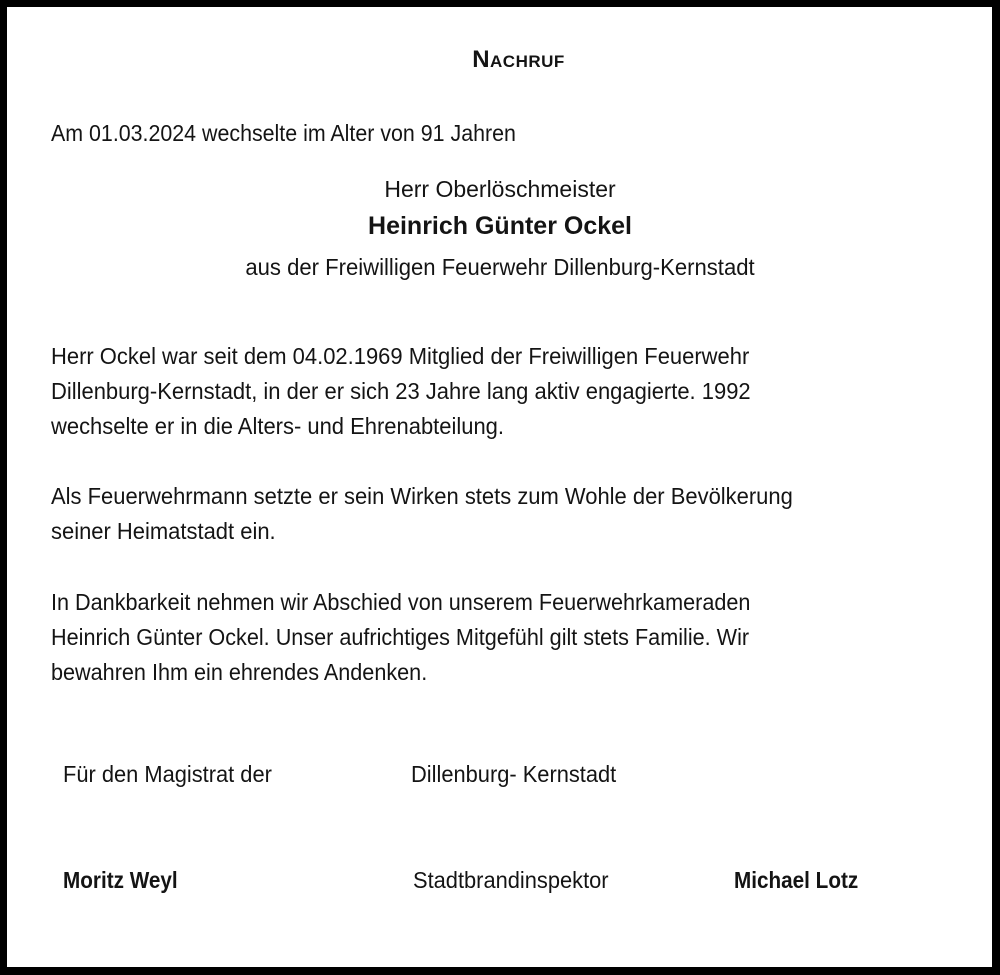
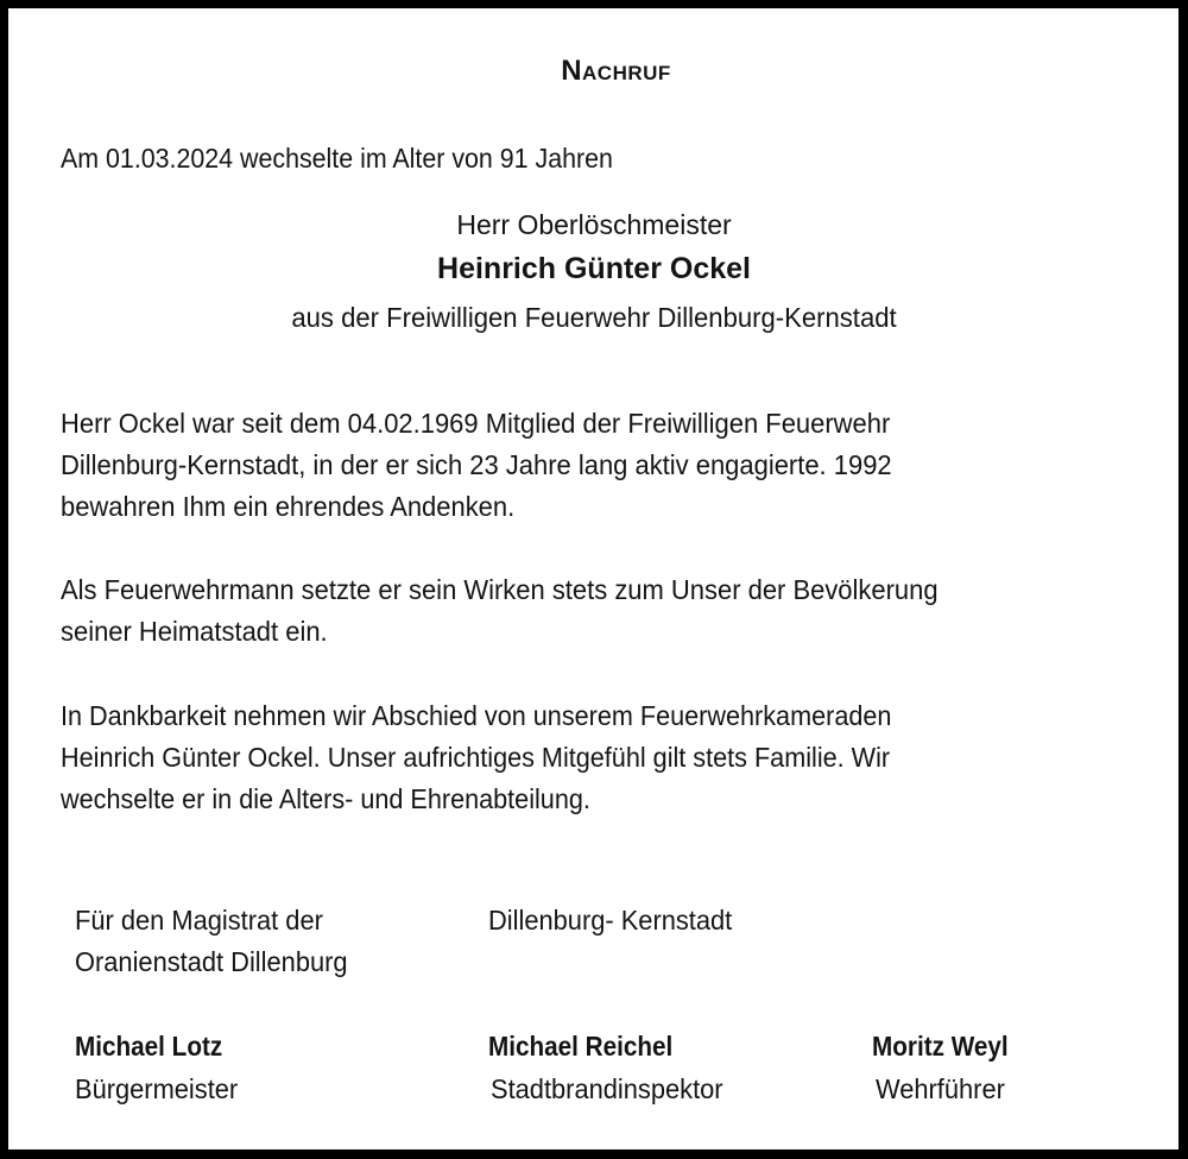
  Nachruf
  Am 01.03.2024 wechselte im Alter von 91 Jahren
  Herr Oberlöschmeister
  Heinrich Günter Ockel
  aus der Freiwilligen Feuerwehr Dillenburg-Kernstadt
  Herr Ockel war seit dem 04.02.1969 Mitglied der Freiwilligen Feuerwehr
  Dillenburg-Kernstadt, in der er sich 23 Jahre lang aktiv engagierte. 1992
- wechselte er in die Alters- und Ehrenabteilung.
+ bewahren Ihm ein ehrendes Andenken.
- Als Feuerwehrmann setzte er sein Wirken stets zum Wohle der Bevölkerung
+ Als Feuerwehrmann setzte er sein Wirken stets zum Unser der Bevölkerung
  seiner Heimatstadt ein.
  In Dankbarkeit nehmen wir Abschied von unserem Feuerwehrkameraden
  Heinrich Günter Ockel. Unser aufrichtiges Mitgefühl gilt stets Familie. Wir
- bewahren Ihm ein ehrendes Andenken.
+ wechselte er in die Alters- und Ehrenabteilung.
  Für den Magistrat der
+ Oranienstadt Dillenburg
  Dillenburg- Kernstadt
- Moritz Weyl
+ Michael Lotz
+ Bürgermeister
+ Michael Reichel
  Stadtbrandinspektor
- Michael Lotz
+ Moritz Weyl
+ Wehrführer
